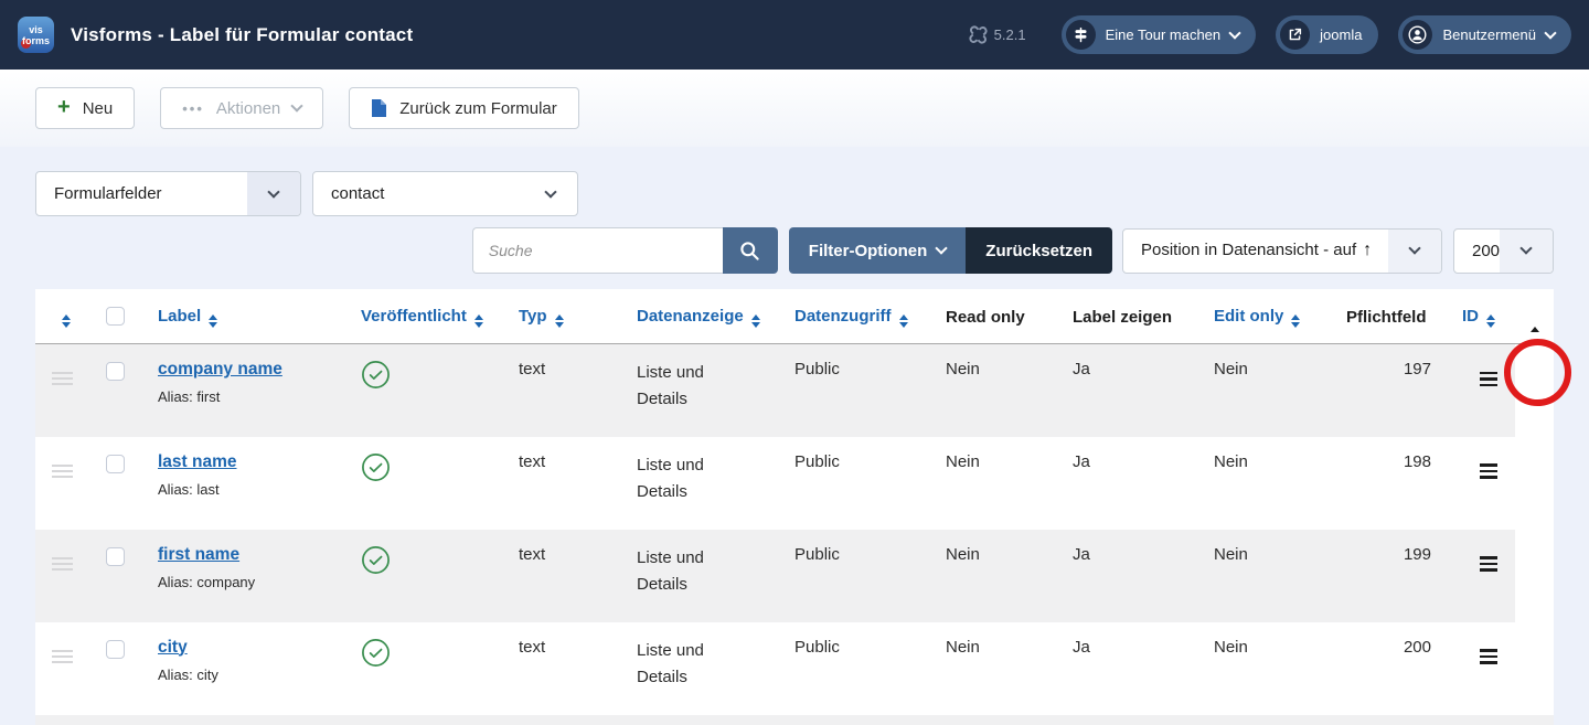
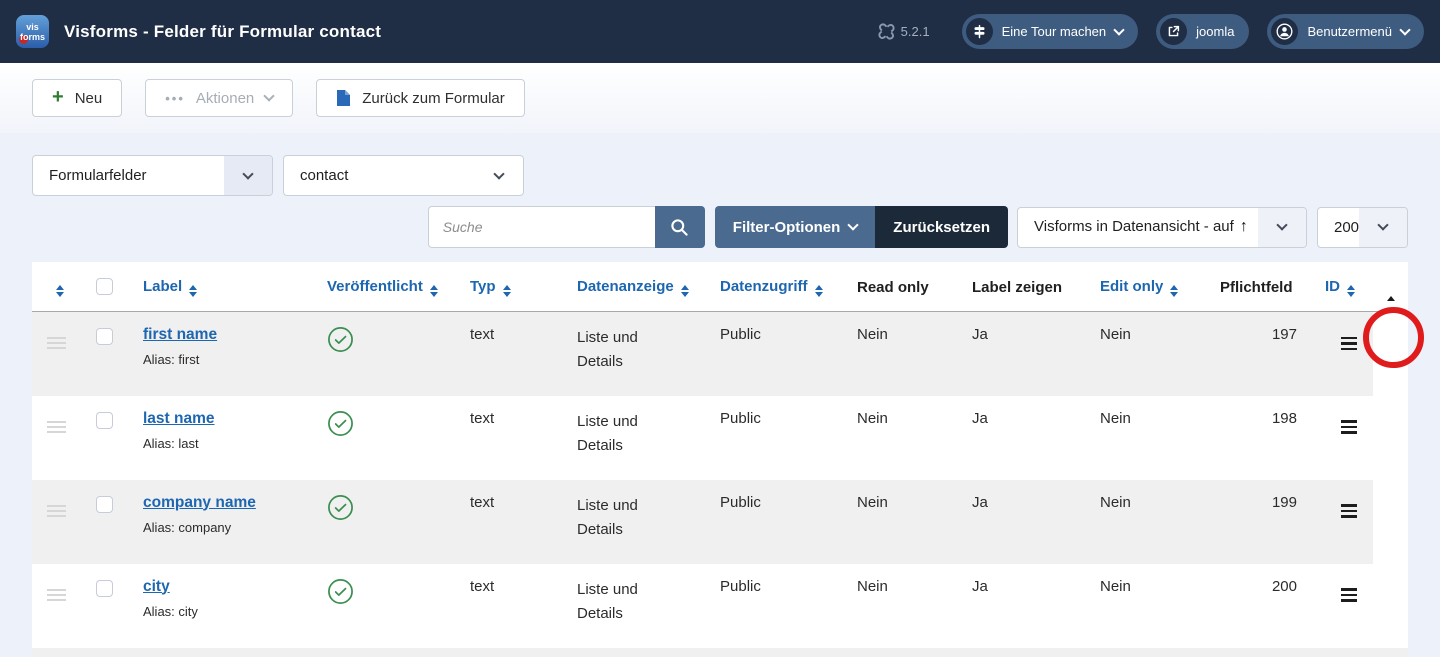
  vis
  forms
- Visforms - Label für Formular contact
+ Visforms - Felder für Formular contact
  5.2.1
  Eine Tour machen
  joomla
  Benutzermenü
  +
  Neu
  •••
  Aktionen
  Zurück zum Formular
  Formularfelder
  contact
  Suche
  Filter-Optionen
  Zurücksetzen
- Position in Datenansicht - auf ↑
+ Visforms in Datenansicht - auf ↑
  200
  		Label	Veröffentlicht	Typ	Datenanzeige	Datenzugriff	Read only	Label zeigen	Edit only	Pflichtfeld	ID
- 		company name Alias: first		text	Liste und Details	Public	Nein	Ja	Nein	197
+ 		first name Alias: first		text	Liste und Details	Public	Nein	Ja	Nein	197
  		last name Alias: last		text	Liste und Details	Public	Nein	Ja	Nein	198
- 		first name Alias: company		text	Liste und Details	Public	Nein	Ja	Nein	199
+ 		company name Alias: company		text	Liste und Details	Public	Nein	Ja	Nein	199
  		city Alias: city		text	Liste und Details	Public	Nein	Ja	Nein	200
